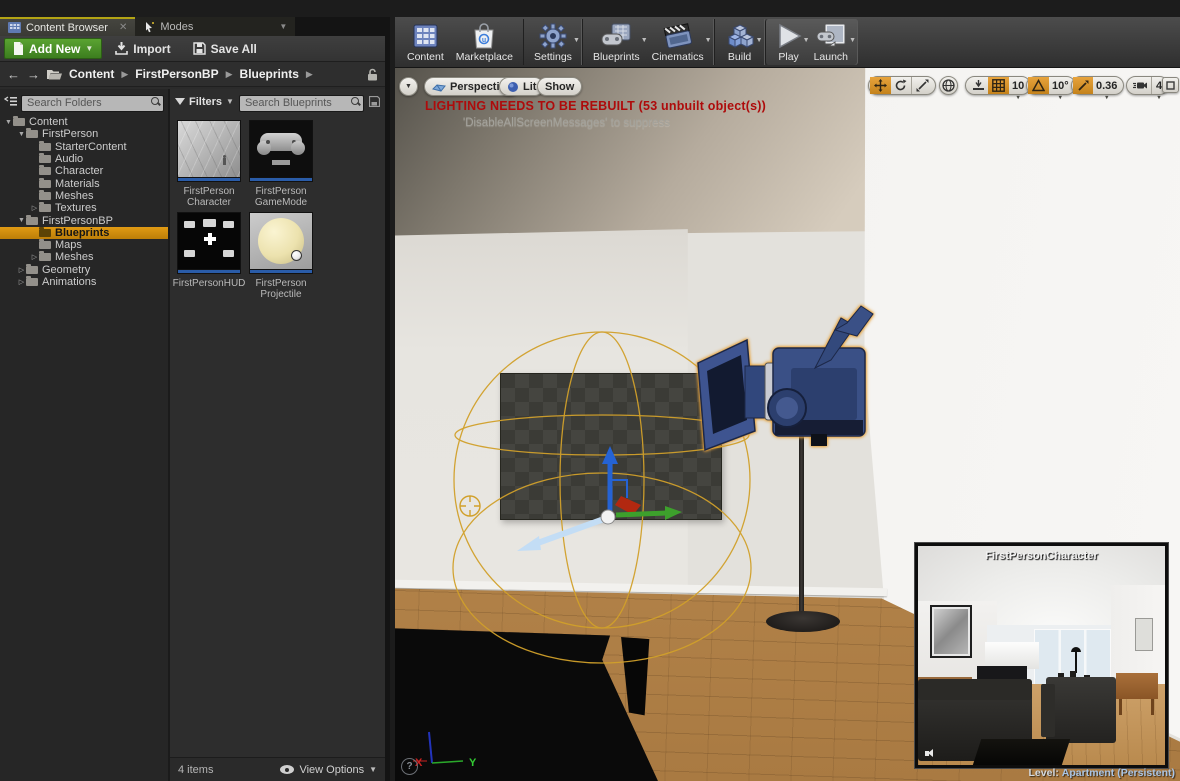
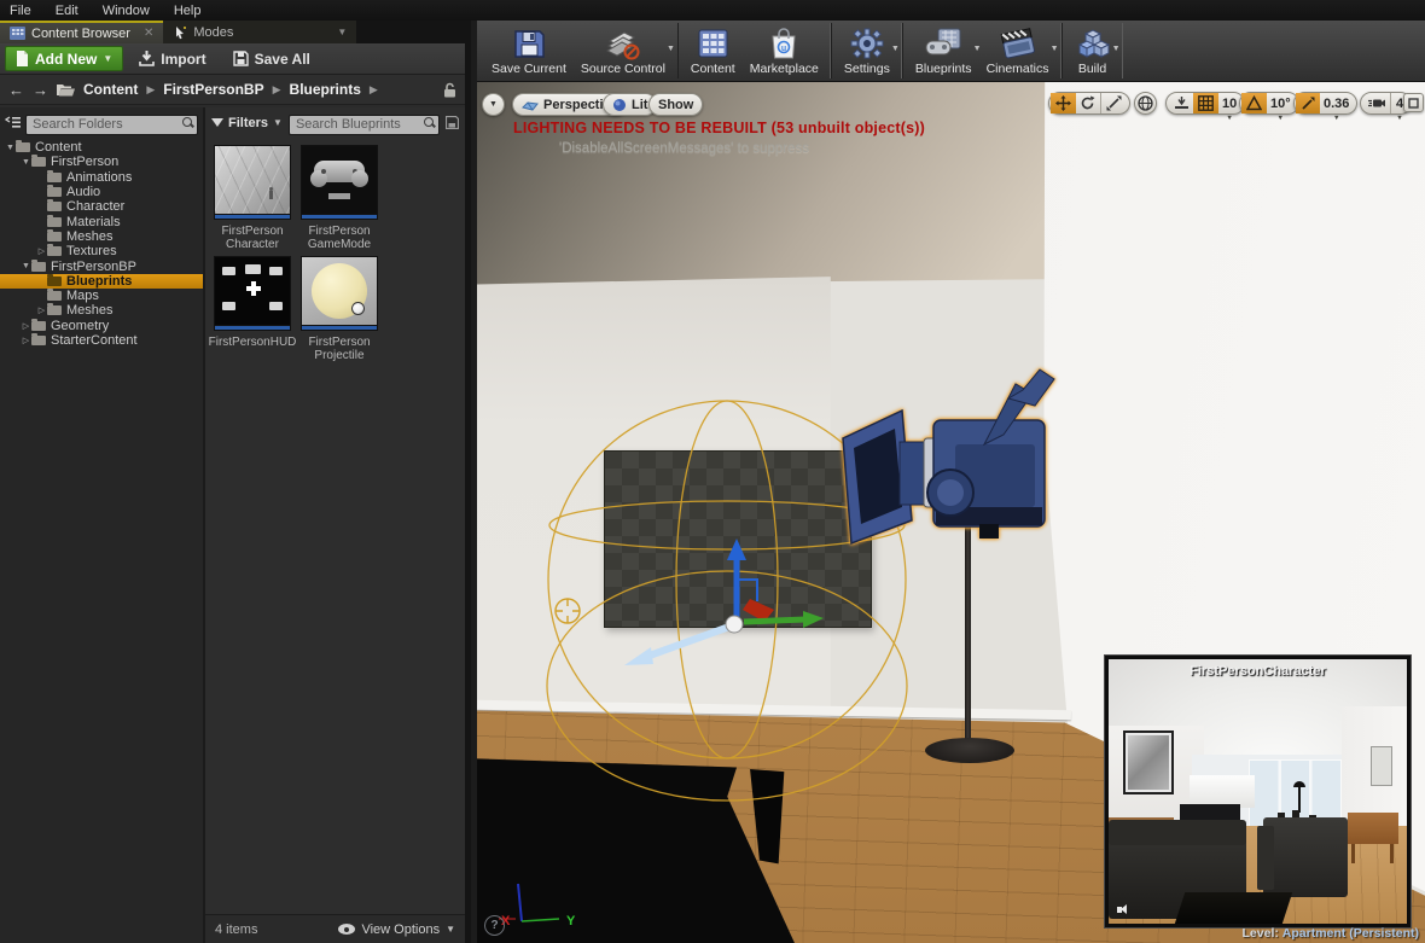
+ File
+ Edit
+ Window
+ Help
  Content Browser
  ✕
  Modes
  ▼
  Add New
  ▼
  Import
  Save All
  ←
  →
  Content
  ▶
  FirstPersonBP
  ▶
  Blueprints
  ▶
  Search Folders
  Content
  FirstPerson
- StarterContent
+ Animations
  Audio
  Character
  Materials
  Meshes
  Textures
  FirstPersonBP
  Blueprints
  Maps
  Meshes
  Geometry
- Animations
+ StarterContent
  Filters
  ▼
  Search Blueprints
  FirstPerson
  Character
  FirstPerson
  GameMode
  FirstPersonHUD
  FirstPerson
  Projectile
  4 items
  View Options
  ▼
+ Save Current
+ Source Control
  Content
  Marketplace
  Settings
  Blueprints
  Cinematics
  Build
- Play
- Launch
  Y
  X
  Perspecti
  Lit
  Show
  10
  10°
  0.36
  4
  LIGHTING NEEDS TO BE REBUILT (53 unbuilt object(s))
  'DisableAllScreenMessages' to suppress
  FirstPersonCharacter
  Level: Apartment (Persistent)
  ?
